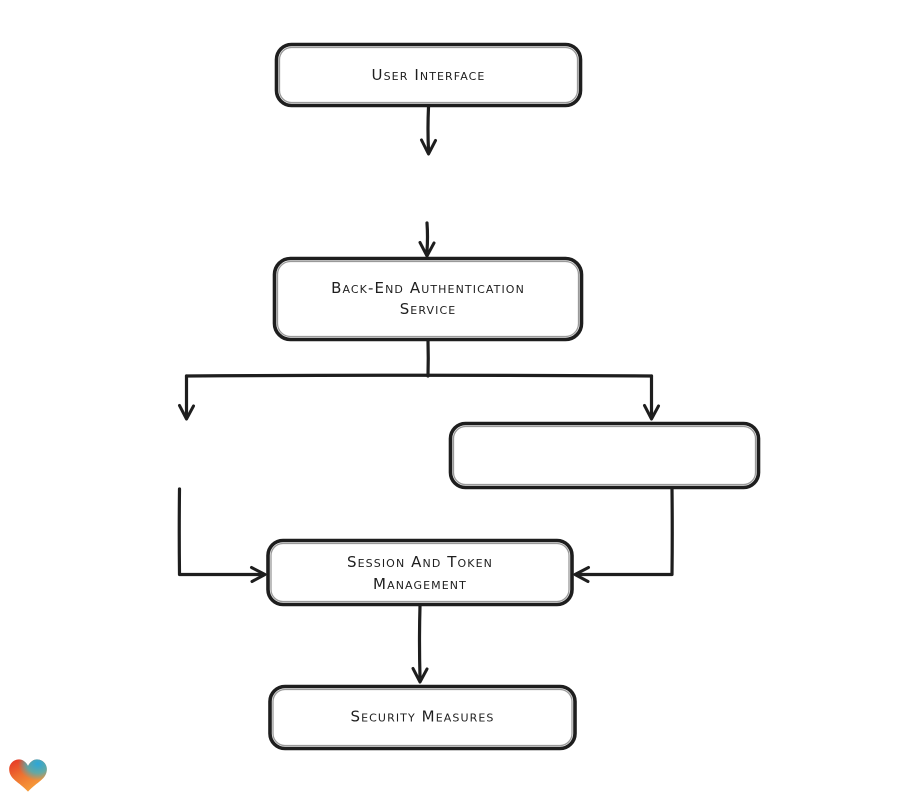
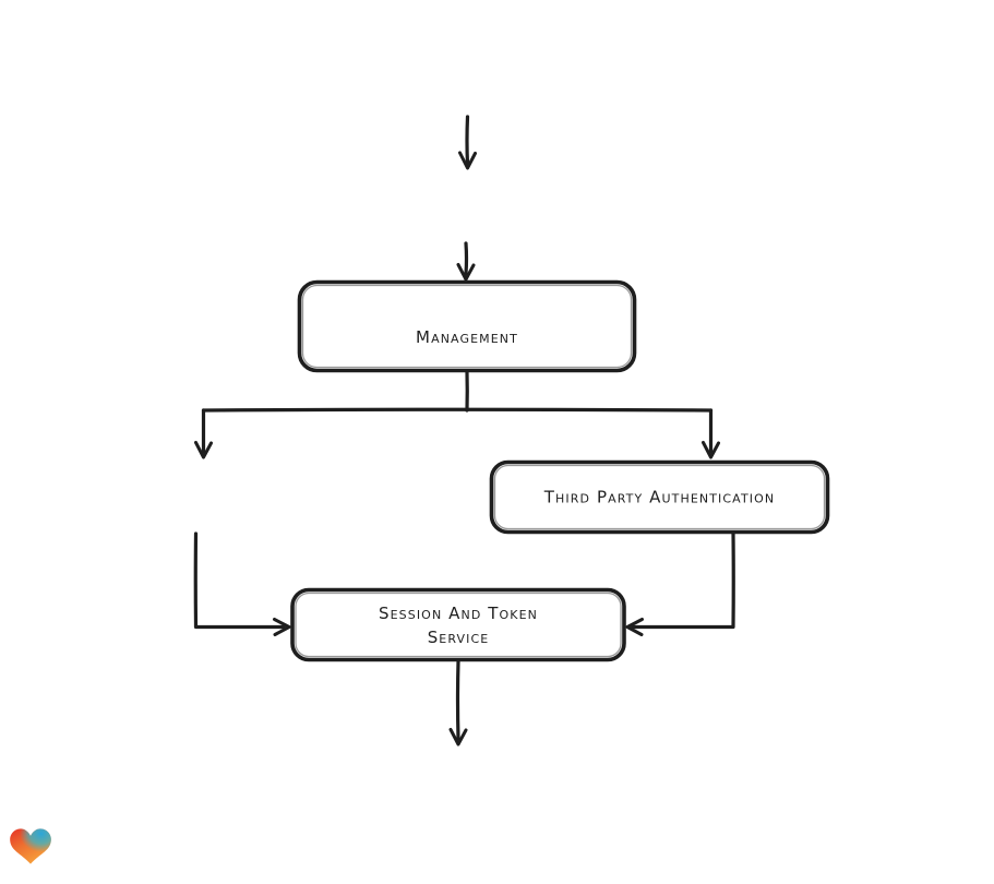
- User Interface
- Back-End Authentication
- Service
+ Management
+ Third Party Authentication
  Session And Token
- Management
+ Service
- Security Measures
